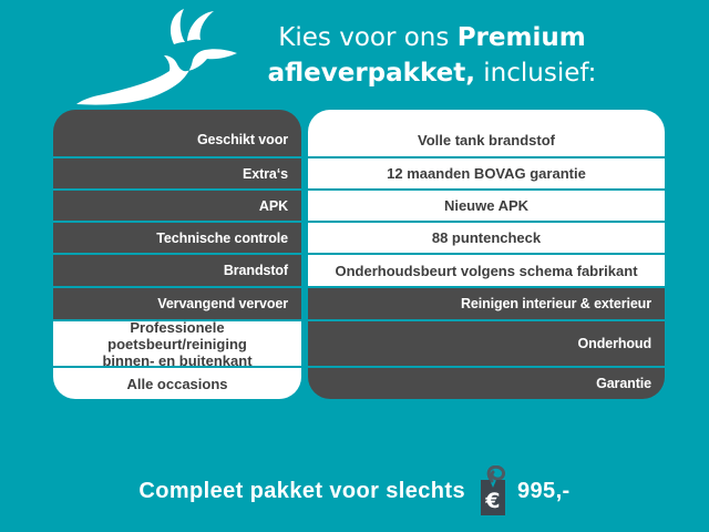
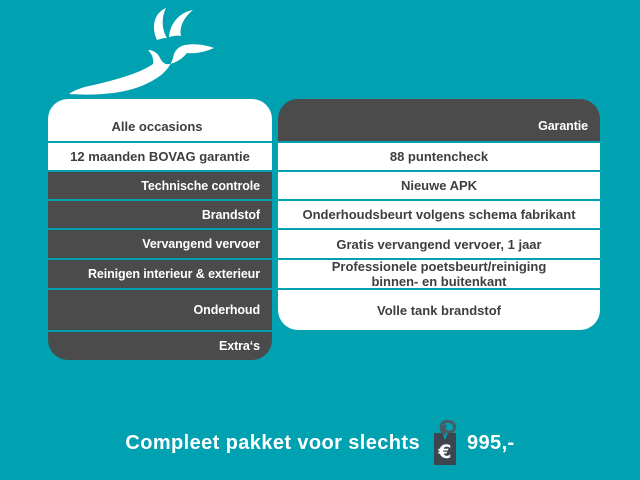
- Kies voor ons Premium
- afleverpakket, inclusief:
- Geschikt voor
- Volle tank brandstof
+ Alle occasions
- Extra‘s
+ Garantie
  12 maanden BOVAG garantie
- APK
- Nieuwe APK
+ 88 puntencheck
  Technische controle
- 88 puntencheck
+ Nieuwe APK
  Brandstof
  Onderhoudsbeurt volgens schema fabrikant
  Vervangend vervoer
+ Gratis vervangend vervoer, 1 jaar
  Reinigen interieur & exterieur
  Professionele poetsbeurt/reiniging
  binnen- en buitenkant
  Onderhoud
- Alle occasions
+ Volle tank brandstof
- Garantie
+ Extra‘s
  Compleet pakket voor slechts
  €
  995,-
